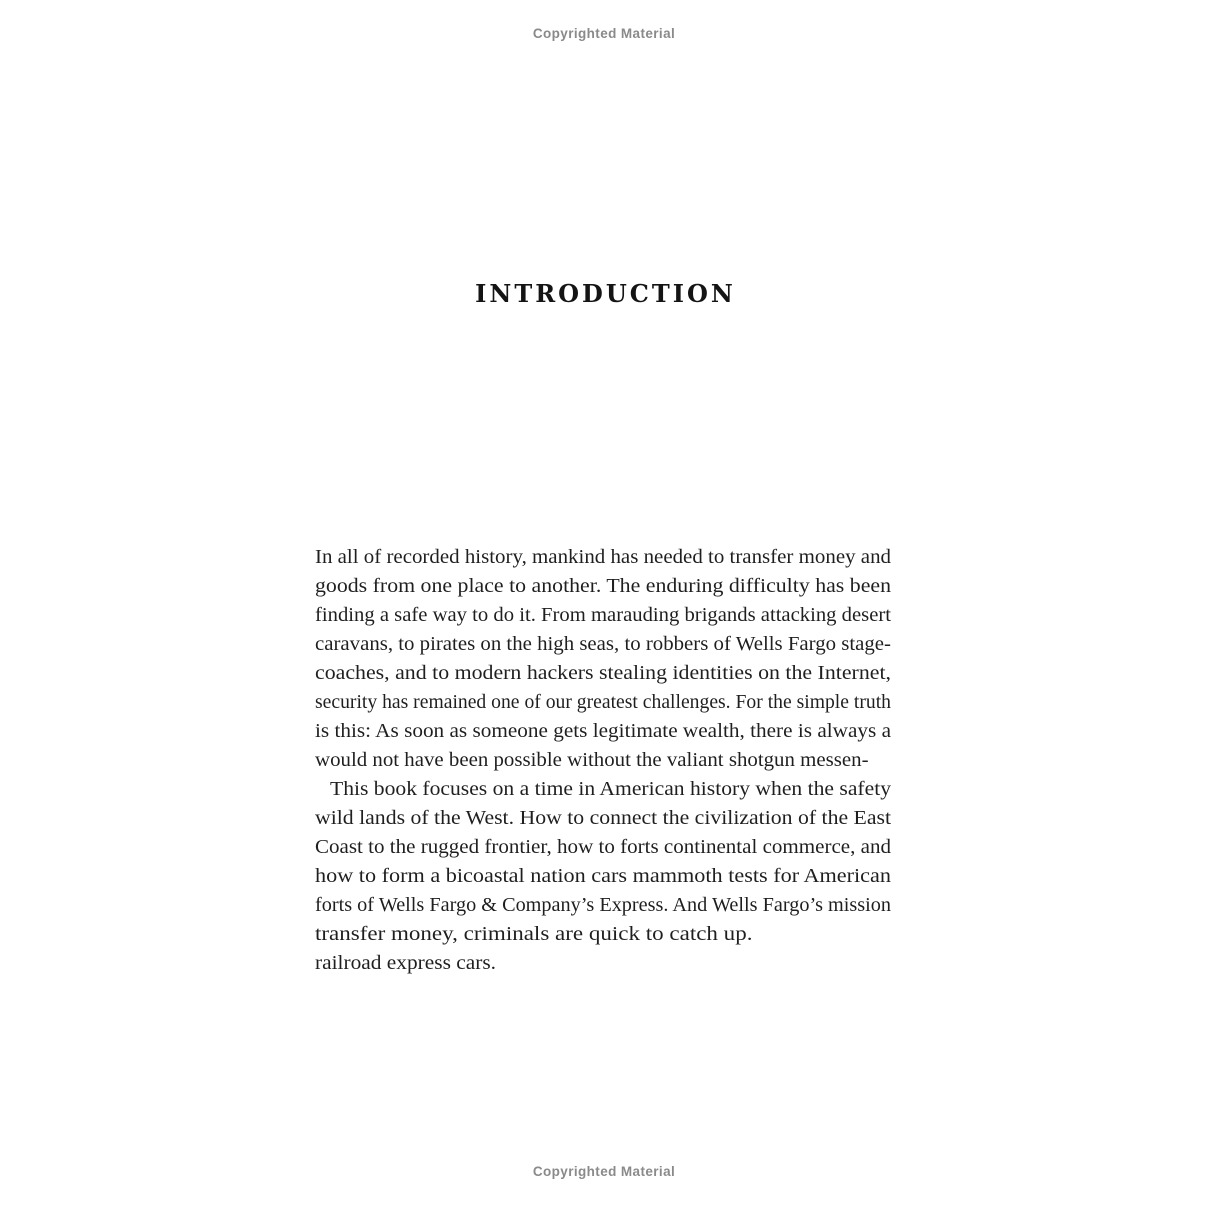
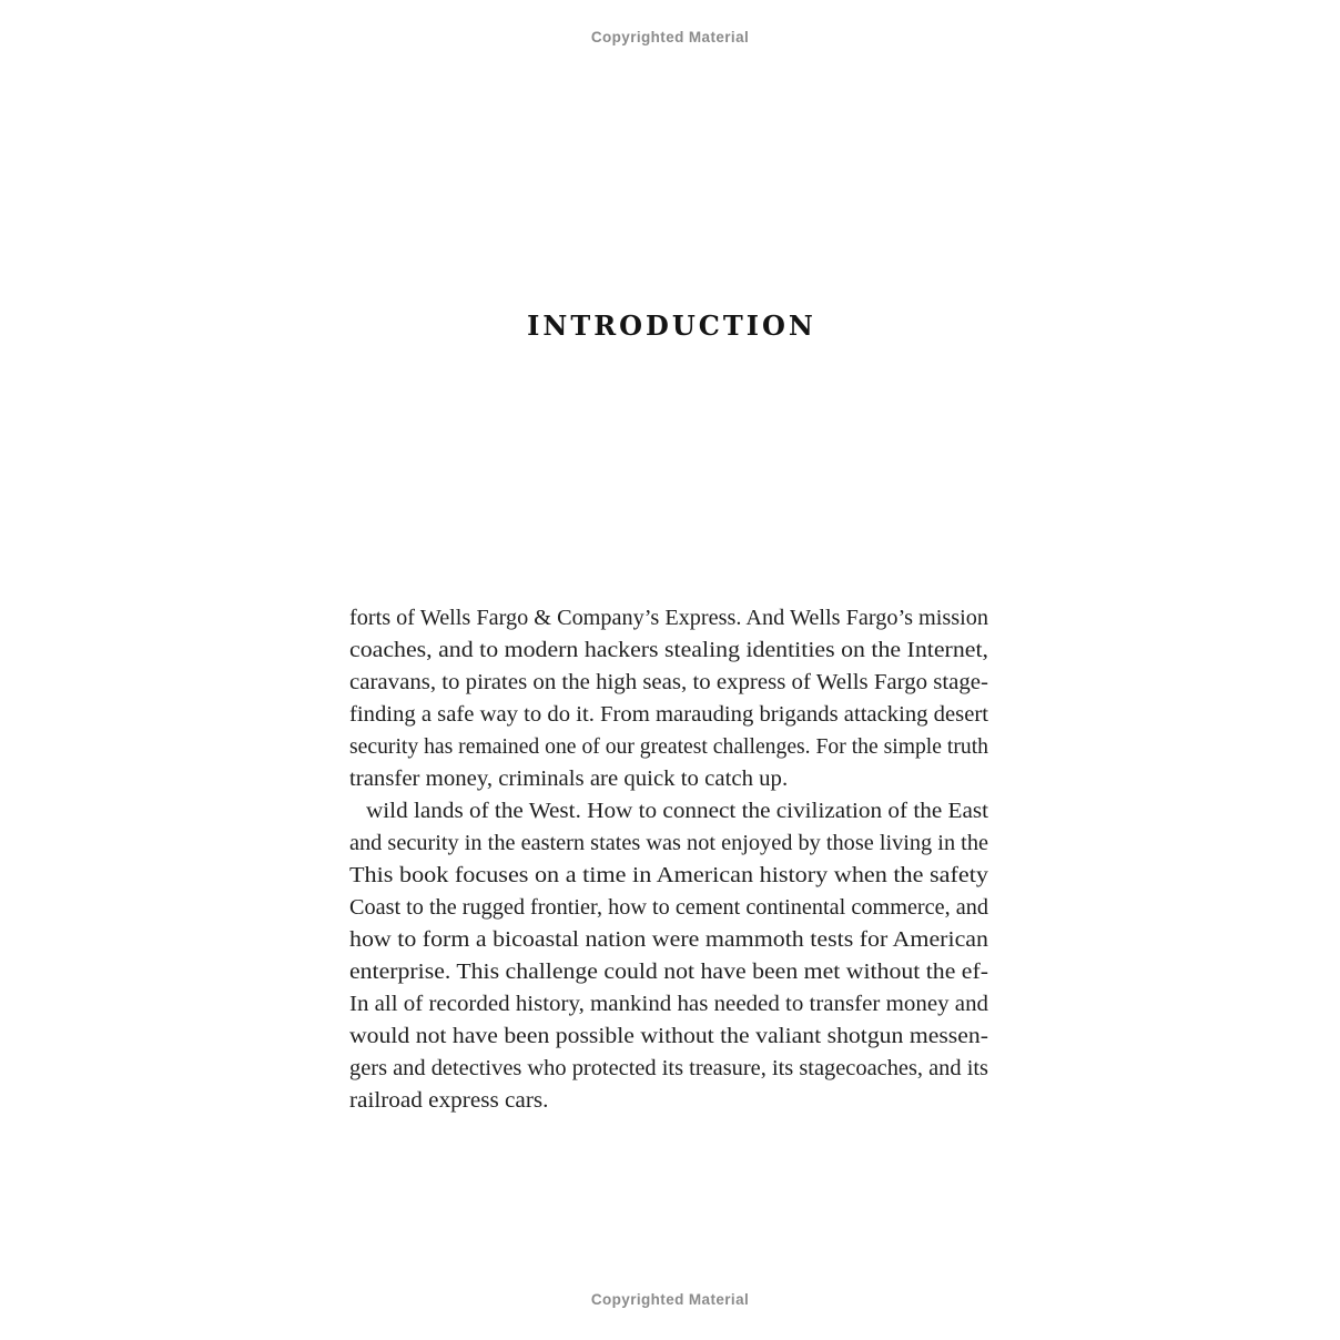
  Copyrighted Material
  INTRODUCTION
- In all of recorded history, mankind has needed to transfer money and
+ forts of Wells Fargo & Company’s Express. And Wells Fargo’s mission
- goods from one place to another. The enduring difficulty has been
- finding a safe way to do it. From marauding brigands attacking desert
+ coaches, and to modern hackers stealing identities on the Internet,
- caravans, to pirates on the high seas, to robbers of Wells Fargo stage-
+ caravans, to pirates on the high seas, to express of Wells Fargo stage-
- coaches, and to modern hackers stealing identities on the Internet,
+ finding a safe way to do it. From marauding brigands attacking desert
  security has remained one of our greatest challenges. For the simple truth
- is this: As soon as someone gets legitimate wealth, there is always a
- would not have been possible without the valiant shotgun messen-
+ transfer money, criminals are quick to catch up.
- This book focuses on a time in American history when the safety
+ wild lands of the West. How to connect the civilization of the East
+ and security in the eastern states was not enjoyed by those living in the
- wild lands of the West. How to connect the civilization of the East
+ This book focuses on a time in American history when the safety
- Coast to the rugged frontier, how to forts continental commerce, and
+ Coast to the rugged frontier, how to cement continental commerce, and
- how to form a bicoastal nation cars mammoth tests for American
+ how to form a bicoastal nation were mammoth tests for American
+ enterprise. This challenge could not have been met without the ef-
- forts of Wells Fargo & Company’s Express. And Wells Fargo’s mission
+ In all of recorded history, mankind has needed to transfer money and
- transfer money, criminals are quick to catch up.
+ would not have been possible without the valiant shotgun messen-
+ gers and detectives who protected its treasure, its stagecoaches, and its
  railroad express cars.
  Copyrighted Material
